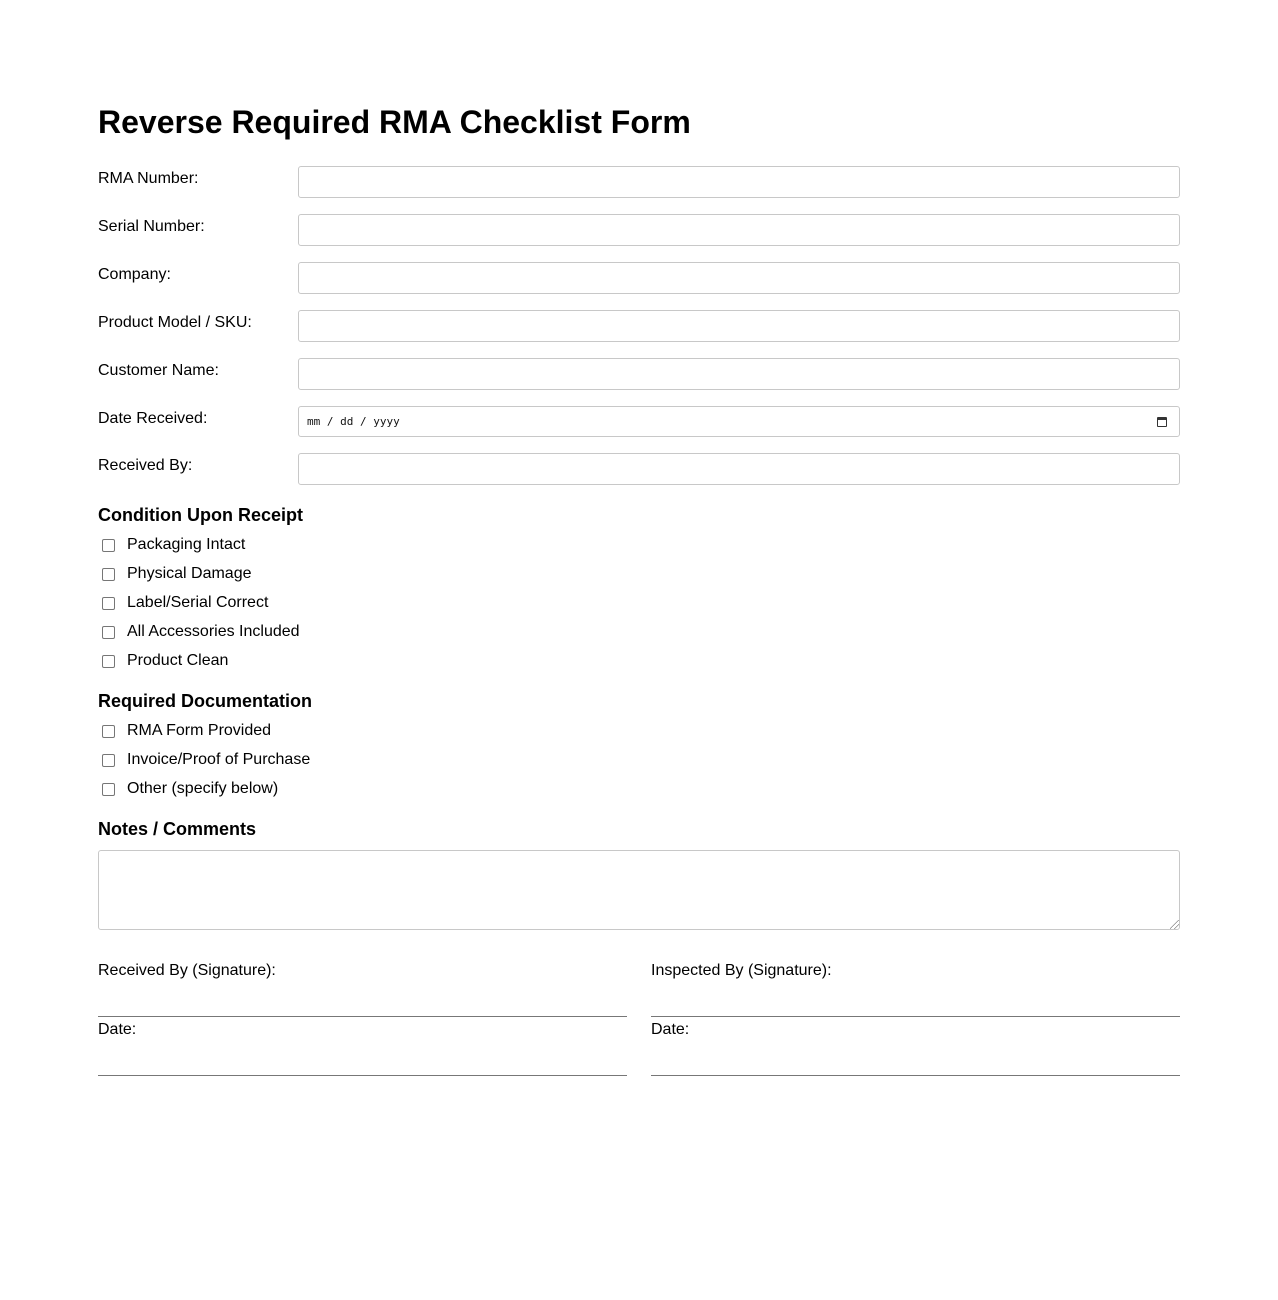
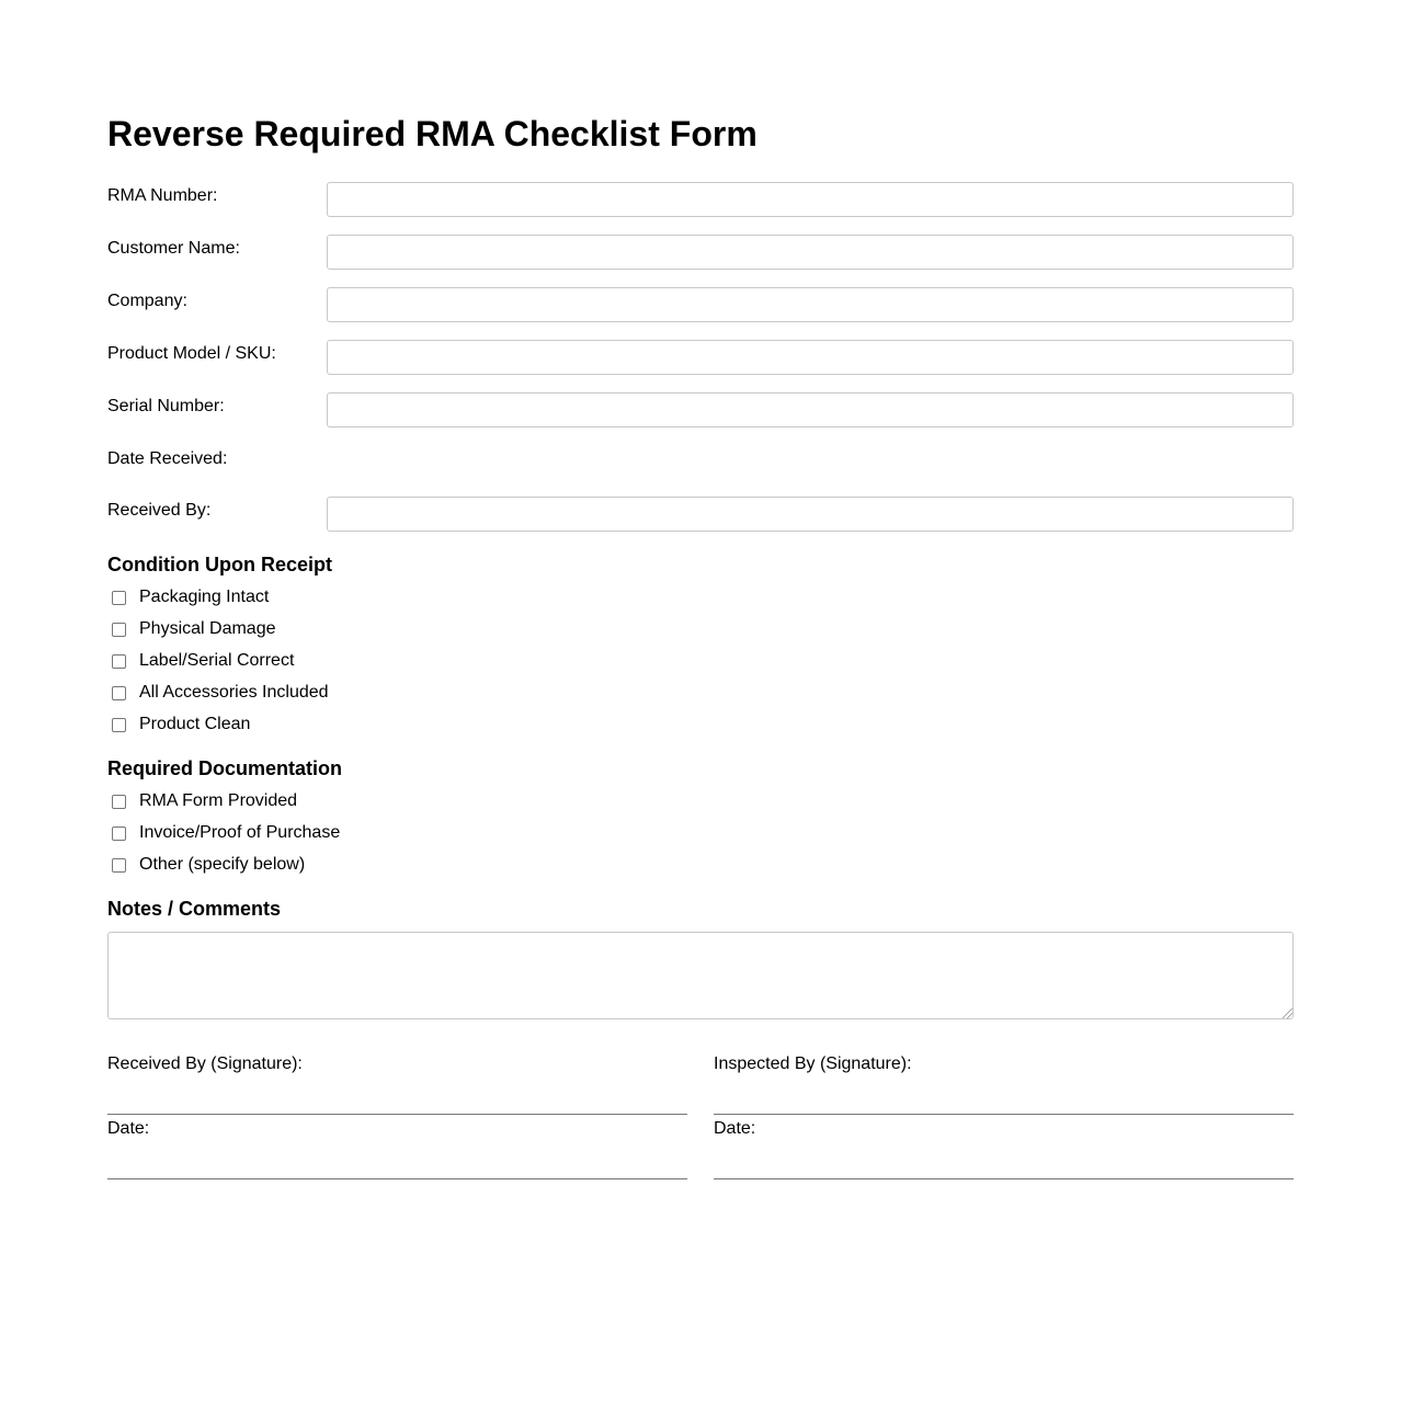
  Reverse Required RMA Checklist Form
  RMA Number:
- Serial Number:
+ Customer Name:
  Company:
  Product Model / SKU:
- Customer Name:
+ Serial Number:
  Date Received:
- mm / dd / yyyy
  Received By:
  Condition Upon Receipt
  Packaging Intact
  Physical Damage
  Label/Serial Correct
  All Accessories Included
  Product Clean
  Required Documentation
  RMA Form Provided
  Invoice/Proof of Purchase
  Other (specify below)
  Notes / Comments
  Received By (Signature):
  Date:
  Inspected By (Signature):
  Date:
